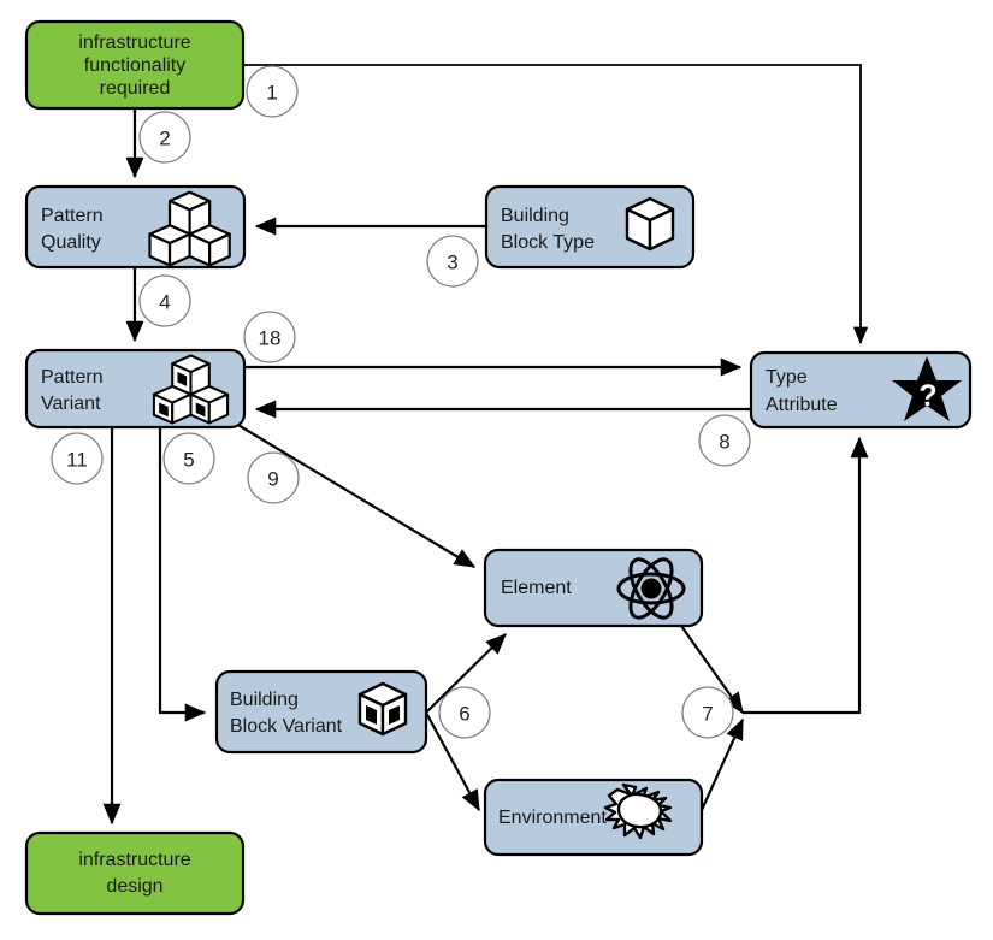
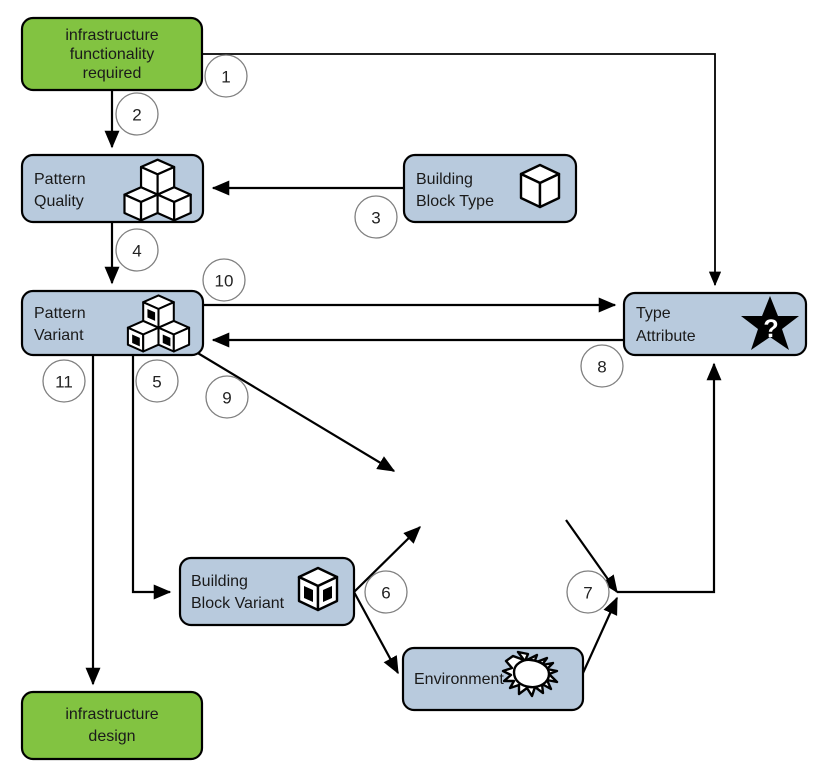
  infrastructure
  functionality
  required
  Pattern
  Quality
  Building
  Block Type
  Pattern
  Variant
  Type
  Attribute
  ?
- Element
  Building
  Block Variant
  Environment
  infrastructure
  design
  1
  2
  3
  4
  5
  6
  7
  8
  9
- 18
+ 10
  11
